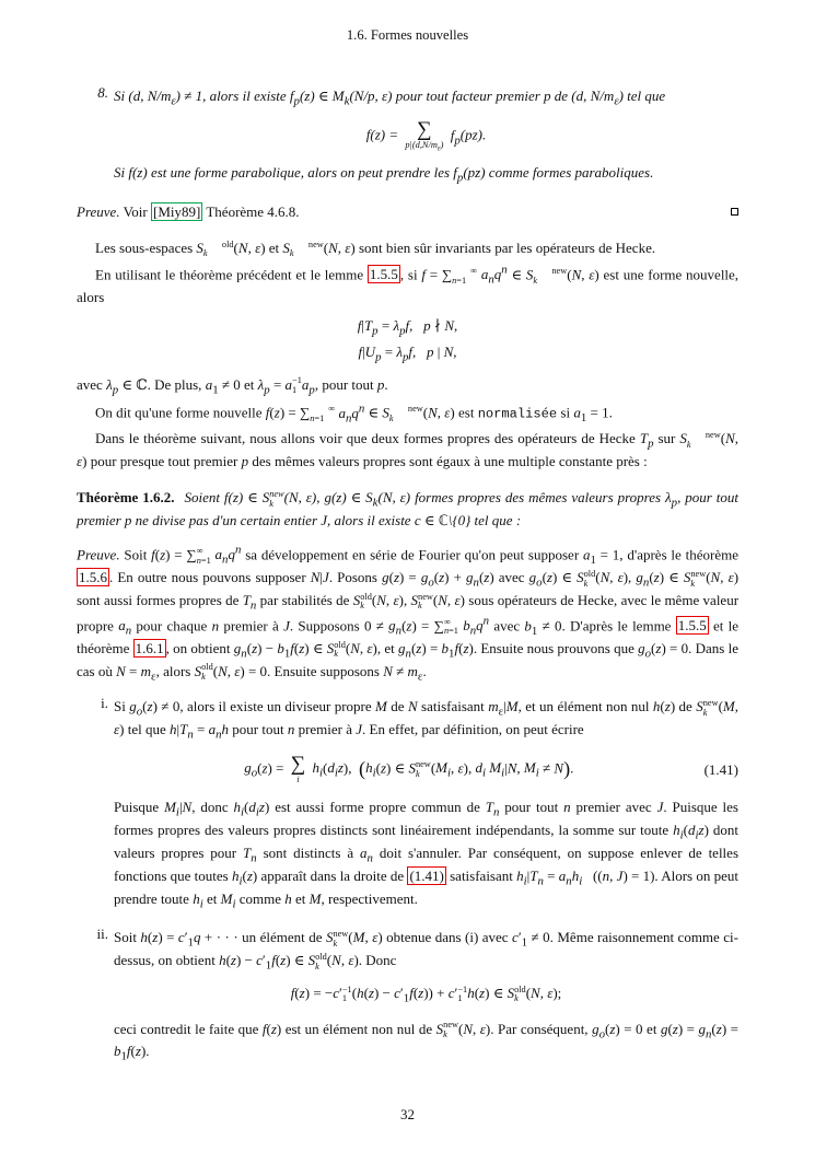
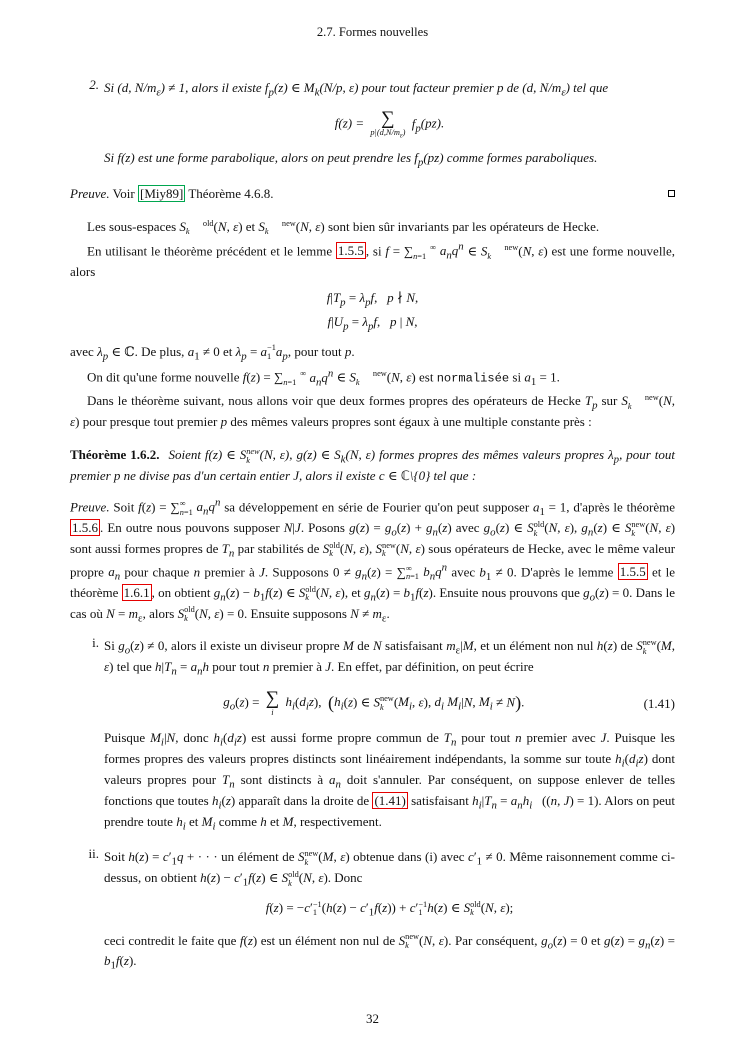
- 1.6. Formes nouvelles
+ 2.7. Formes nouvelles
- 8.
+ 2.
  Si (d, N/mε) ≠ 1, alors il existe fp(z) ∈ Mk(N/p, ε) pour tout facteur premier p de (d, N/mε) tel que
  f(z) =
  ∑
  p|(d,N/mε)
  fp(pz).
  Si f(z) est une forme parabolique, alors on peut prendre les fp(pz) comme formes paraboliques.
  Preuve. Voir [Miy89] Théorème 4.6.8.
  Les sous-espaces S old
  k(N, ε) et S new
  k(N, ε) sont bien sûr invariants par les opérateurs de Hecke.
  En utilisant le théorème précédent et le lemme 1.5.5 , si f = ∑ ∞
  n=1 anqn ∈ S new
  k(N, ε) est une forme nouvelle, alors
  f|Tp = λpf, p ∤ N,
  f|Up = λpf, p | N,
  avec λp ∈ ℂ. De plus, a1 ≠ 0 et λp = a−1
  1ap, pour tout p.
  On dit qu'une forme nouvelle f(z) = ∑ ∞
  n=1 anqn ∈ S new
  k(N, ε) est normalisée si a1 = 1.
  Dans le théorème suivant, nous allons voir que deux formes propres des opérateurs de Hecke Tp sur S new
  k(N, ε) pour presque tout premier p des mêmes valeurs propres sont égaux à une multiple constante près :
  Théorème 1.6.2. Soient f(z) ∈ Snew
  k(N, ε), g(z) ∈ Sk(N, ε) formes propres des mêmes valeurs propres λp, pour tout premier p ne divise pas d'un certain entier J, alors il existe c ∈ ℂ\{0} tel que :
  Preuve. Soit f(z) = ∑∞
  n=1 anqn sa développement en série de Fourier qu'on peut supposer a1 = 1, d'après le théorème 1.5.6 . En outre nous pouvons supposer N|J. Posons g(z) = go(z) + gn(z) avec go(z) ∈ Sold
  k(N, ε), gn(z) ∈ Snew
  k(N, ε) sont aussi formes propres de Tn par stabilités de Sold
  k(N, ε), Snew
  k(N, ε) sous opérateurs de Hecke, avec le même valeur propre an pour chaque n premier à J. Supposons 0 ≠ gn(z) = ∑∞
  n=1 bnqn avec b1 ≠ 0. D'après le lemme 1.5.5 et le théorème 1.6.1 , on obtient gn(z) − b1f(z) ∈ Sold
  k(N, ε), et gn(z) = b1f(z). Ensuite nous prouvons que go(z) = 0. Dans le cas où N = mε, alors Sold
  k(N, ε) = 0. Ensuite supposons N ≠ mε.
  i.
  Si go(z) ≠ 0, alors il existe un diviseur propre M de N satisfaisant mε|M, et un élément non nul h(z) de Snew
  k(M, ε) tel que h|Tn = anh pour tout n premier à J. En effet, par définition, on peut écrire
  go(z) =
  ∑
  i
  hi(diz), (hi(z) ∈ Snew
  k(Mi, ε), di Mi|N, Mi ≠ N).
  (1.41)
  Puisque Mi|N, donc hi(diz) est aussi forme propre commun de Tn pour tout n premier avec J. Puisque les formes propres des valeurs propres distincts sont linéairement indépendants, la somme sur toute hi(diz) dont valeurs propres pour Tn sont distincts à an doit s'annuler. Par conséquent, on suppose enlever de telles fonctions que toutes hi(z) apparaît dans la droite de (1.41) satisfaisant hi|Tn = anhi ((n, J) = 1). Alors on peut prendre toute hi et Mi comme h et M, respectivement.
  ii.
  Soit h(z) = c′1q + · · · un élément de Snew
  k(M, ε) obtenue dans (i) avec c′1 ≠ 0. Même raisonnement comme ci-dessus, on obtient h(z) − c′1f(z) ∈ Sold
  k(N, ε). Donc
  f(z) = −c′−1
  1(h(z) − c′1f(z)) + c′−1
  1h(z) ∈ Sold
  k(N, ε);
  ceci contredit le faite que f(z) est un élément non nul de Snew
  k(N, ε). Par conséquent, go(z) = 0 et g(z) = gn(z) = b1f(z).
  32
